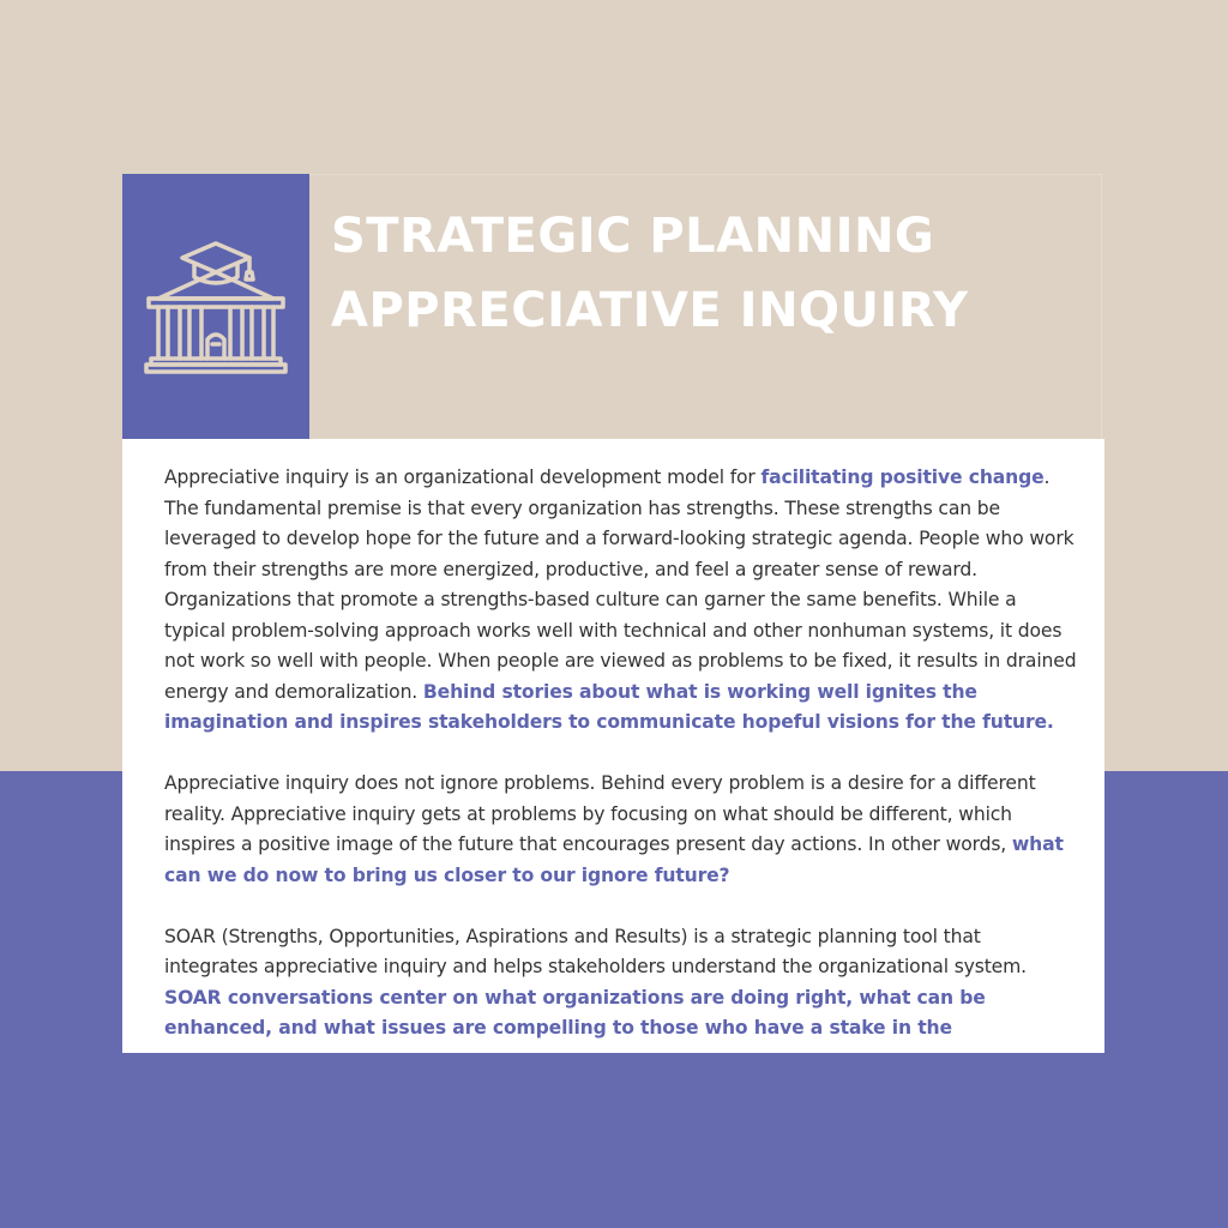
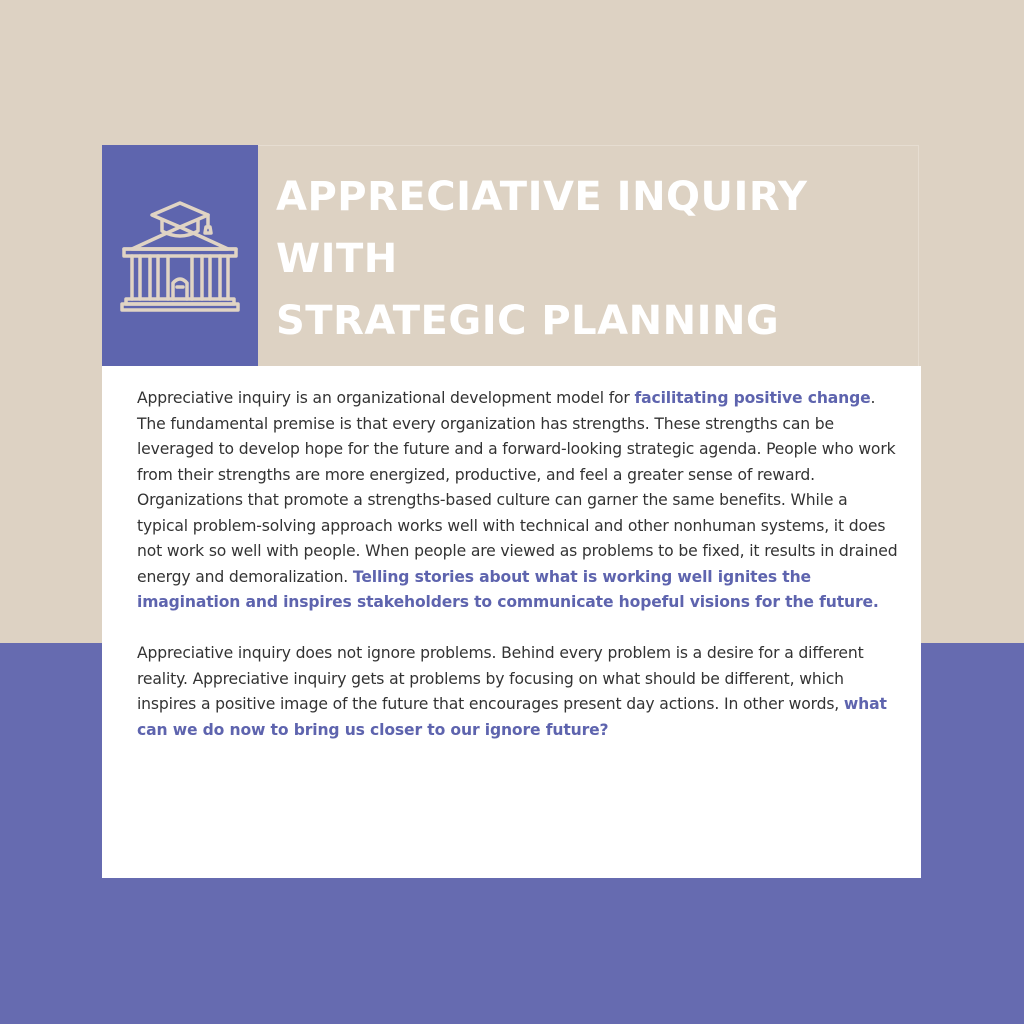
- STRATEGIC PLANNING
+ APPRECIATIVE INQUIRY
+ WITH
- APPRECIATIVE INQUIRY
+ STRATEGIC PLANNING
- Appreciative inquiry is an organizational development model for facilitating positive change. The fundamental premise is that every organization has strengths. These strengths can be leveraged to develop hope for the future and a forward-looking strategic agenda. People who work from their strengths are more energized, productive, and feel a greater sense of reward. Organizations that promote a strengths-based culture can garner the same benefits. While a typical problem-solving approach works well with technical and other nonhuman systems, it does not work so well with people. When people are viewed as problems to be fixed, it results in drained energy and demoralization. Behind stories about what is working well ignites the imagination and inspires stakeholders to communicate hopeful visions for the future.
+ Appreciative inquiry is an organizational development model for facilitating positive change. The fundamental premise is that every organization has strengths. These strengths can be leveraged to develop hope for the future and a forward-looking strategic agenda. People who work from their strengths are more energized, productive, and feel a greater sense of reward. Organizations that promote a strengths-based culture can garner the same benefits. While a typical problem-solving approach works well with technical and other nonhuman systems, it does not work so well with people. When people are viewed as problems to be fixed, it results in drained energy and demoralization. Telling stories about what is working well ignites the imagination and inspires stakeholders to communicate hopeful visions for the future.
  Appreciative inquiry does not ignore problems. Behind every problem is a desire for a different reality. Appreciative inquiry gets at problems by focusing on what should be different, which inspires a positive image of the future that encourages present day actions. In other words, what can we do now to bring us closer to our ignore future?
- SOAR (Strengths, Opportunities, Aspirations and Results) is a strategic planning tool that integrates appreciative inquiry and helps stakeholders understand the organizational system. SOAR conversations center on what organizations are doing right, what can be enhanced, and what issues are compelling to those who have a stake in the
